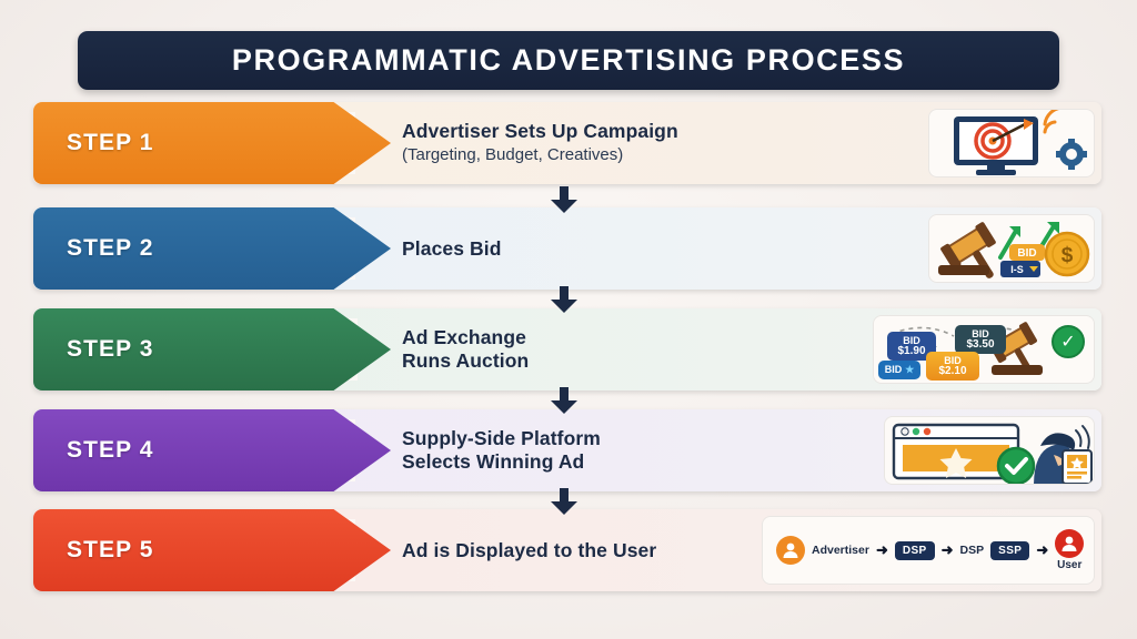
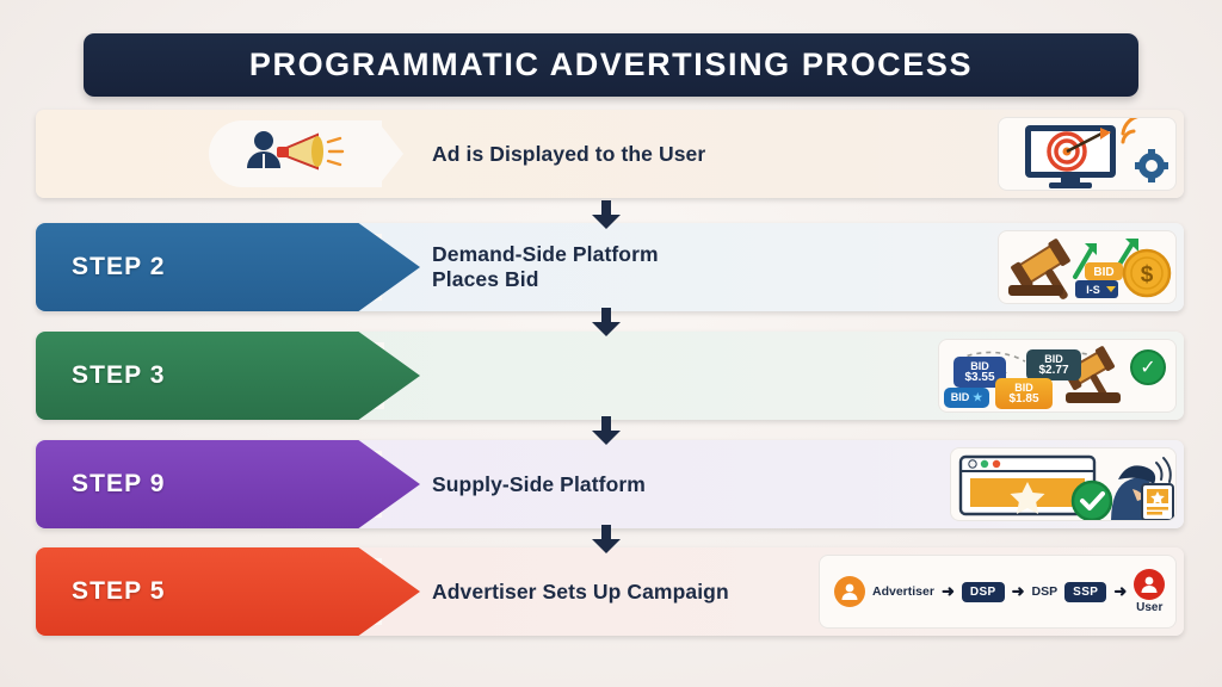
  PROGRAMMATIC ADVERTISING PROCESS
- STEP 1
- Advertiser Sets Up Campaign
+ Ad is Displayed to the User
- (Targeting, Budget, Creatives)
  STEP 2
+ Demand-Side Platform
  Places Bid
  BID
  I-S
  $
  STEP 3
- Ad Exchange
- Runs Auction
  BID
- $1.90
+ $3.55
  BID
  ★
  BID
- $3.50
+ $2.77
  BID
- $2.10
+ $1.85
  ✓
- STEP 4
+ STEP 9
  Supply-Side Platform
- Selects Winning Ad
  STEP 5
- Ad is Displayed to the User
+ Advertiser Sets Up Campaign
  Advertiser
  ➜
  DSP
  ➜
  DSP
  SSP
  ➜
  User
